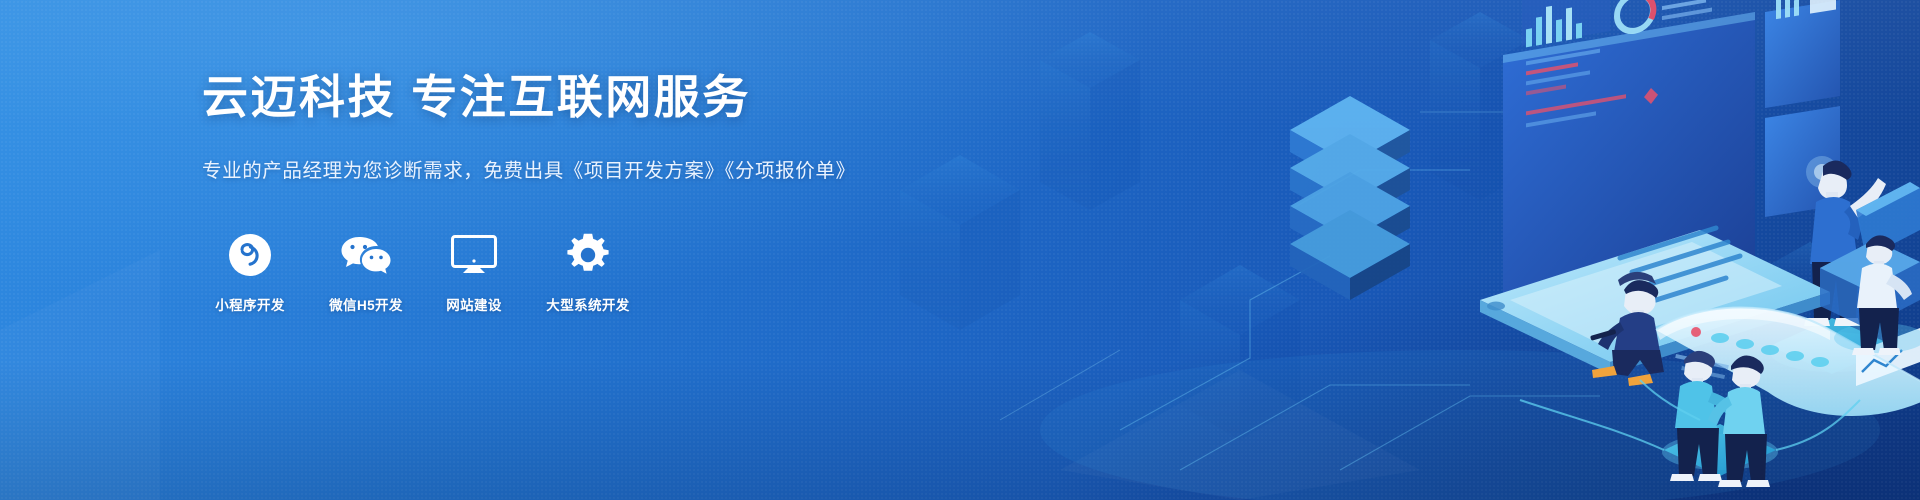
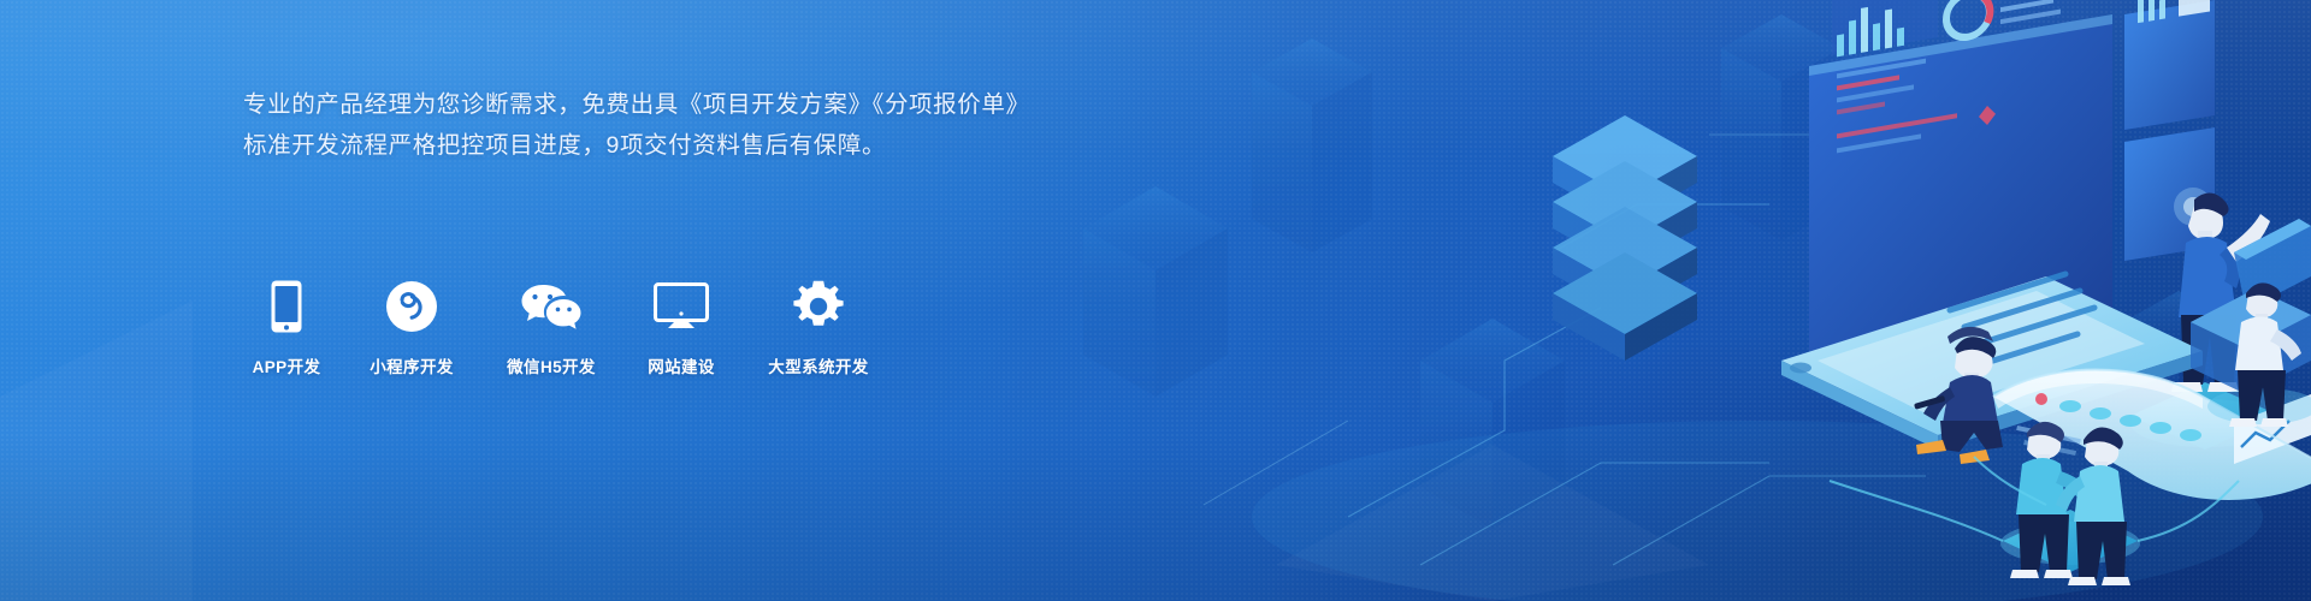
- 云迈科技 专注互联网服务
  专业的产品经理为您诊断需求，免费出具《项目开发方案》《分项报价单》
+ 标准开发流程严格把控项目进度，9项交付资料售后有保障。
+ APP开发
  小程序开发
  微信H5开发
  网站建设
  大型系统开发
